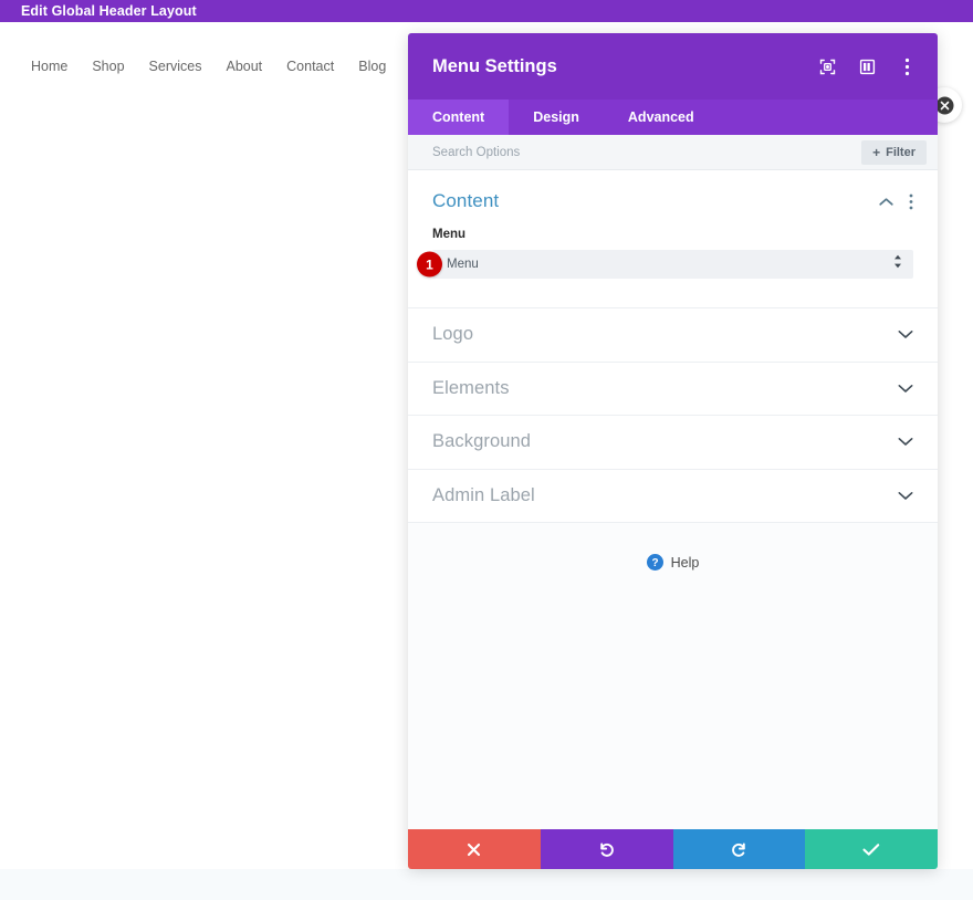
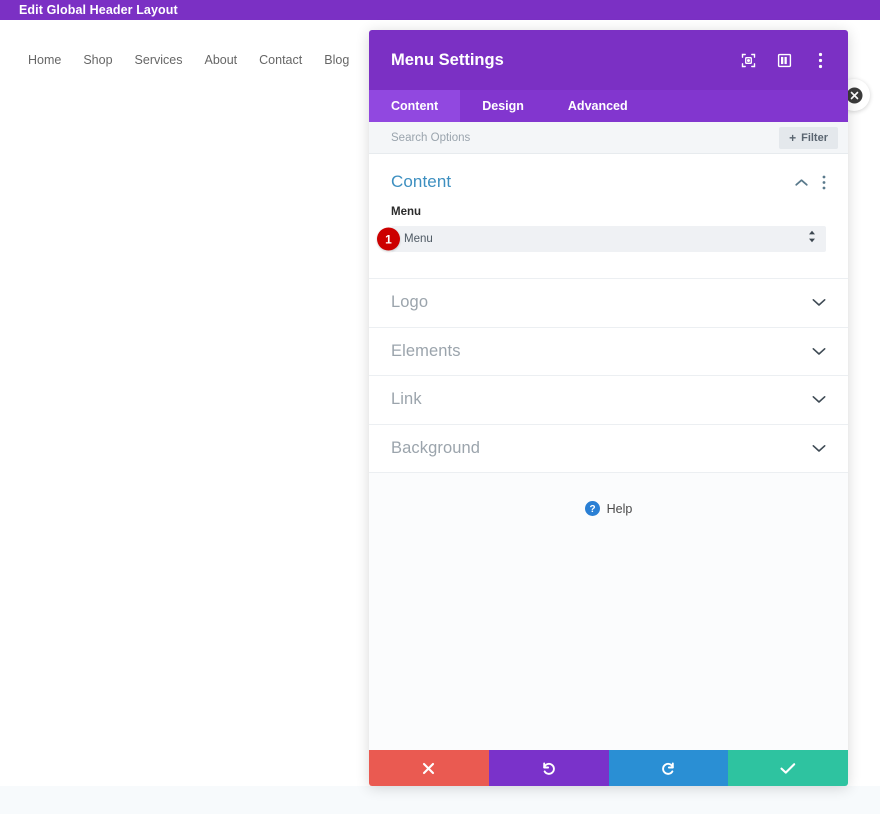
  Edit Global Header Layout
  Home
  Shop
  Services
  About
  Contact
  Blog
  Menu Settings
  Content
  Design
  Advanced
  Search Options
  +
  Filter
  Content
  Menu
  1
  Menu
  Logo
  Elements
+ Link
  Background
- Admin Label
  ?
  Help
